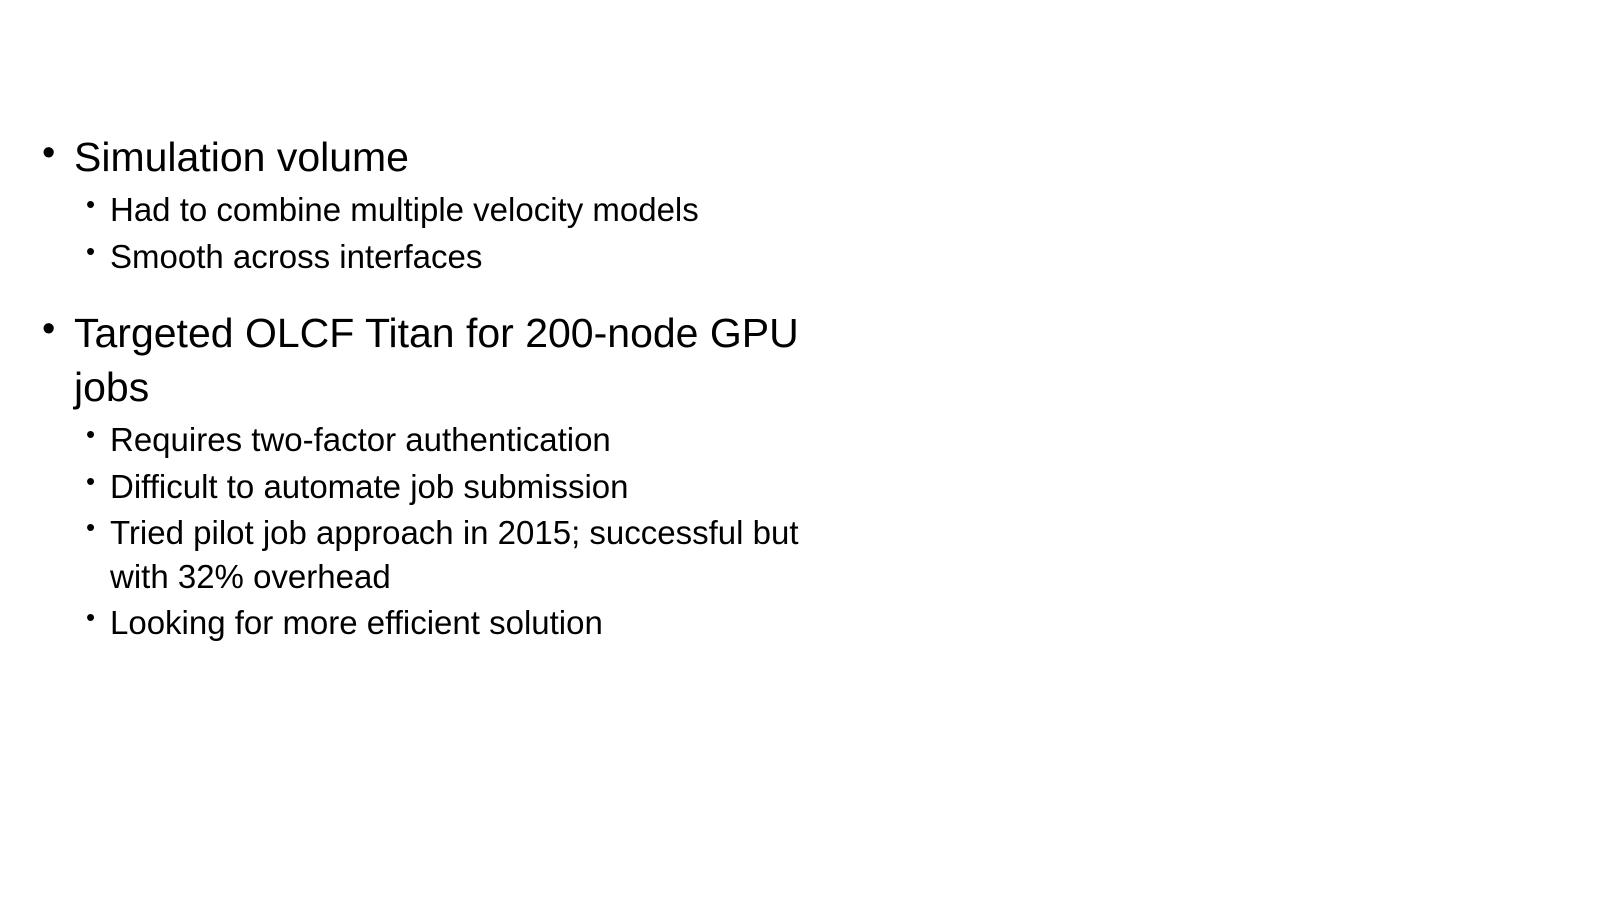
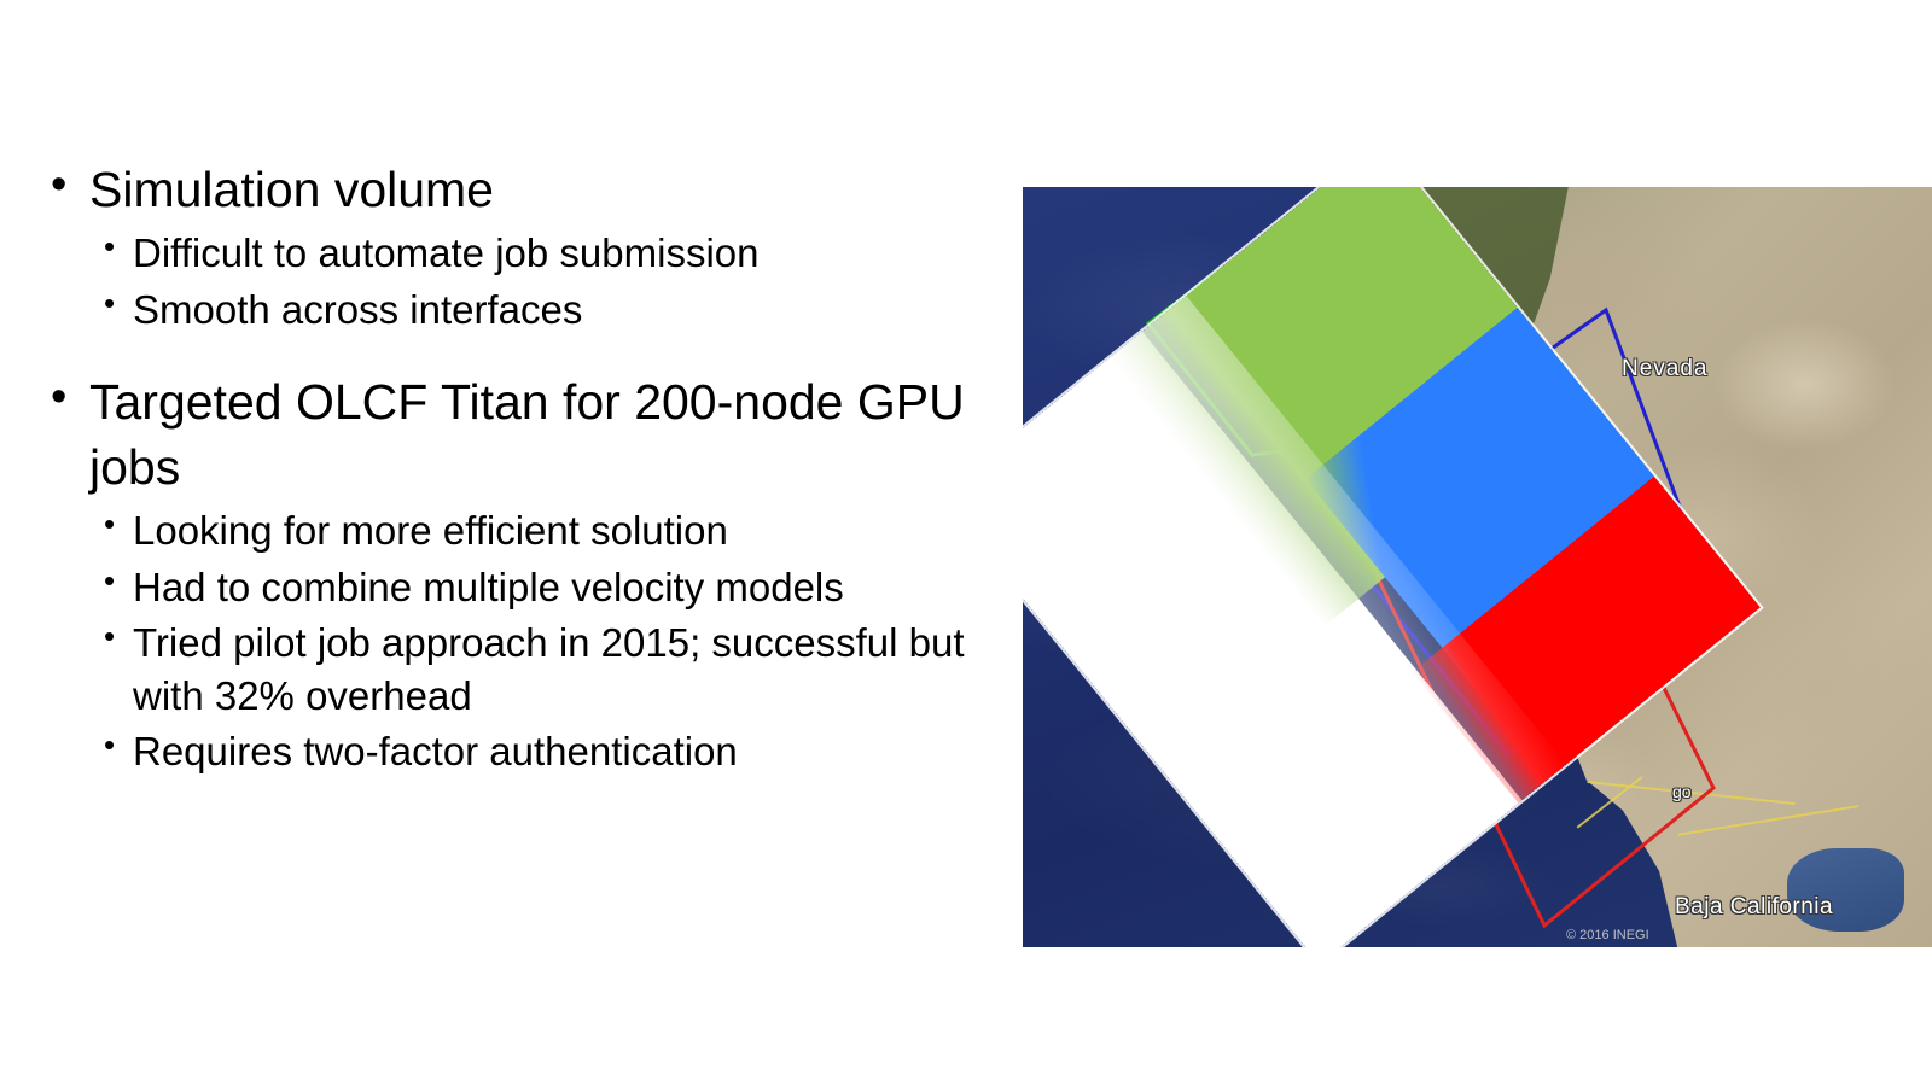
  •
  Simulation volume
  •
- Had to combine multiple velocity models
+ Difficult to automate job submission
  •
  Smooth across interfaces
  •
  Targeted OLCF Titan for 200-node GPU jobs
  •
- Requires two-factor authentication
+ Looking for more efficient solution
  •
- Difficult to automate job submission
+ Had to combine multiple velocity models
  •
  Tried pilot job approach in 2015; successful but with 32% overhead
  •
- Looking for more efficient solution
+ Requires two-factor authentication
+ Nevada
+ go
+ Baja California
+ © 2016 INEGI
